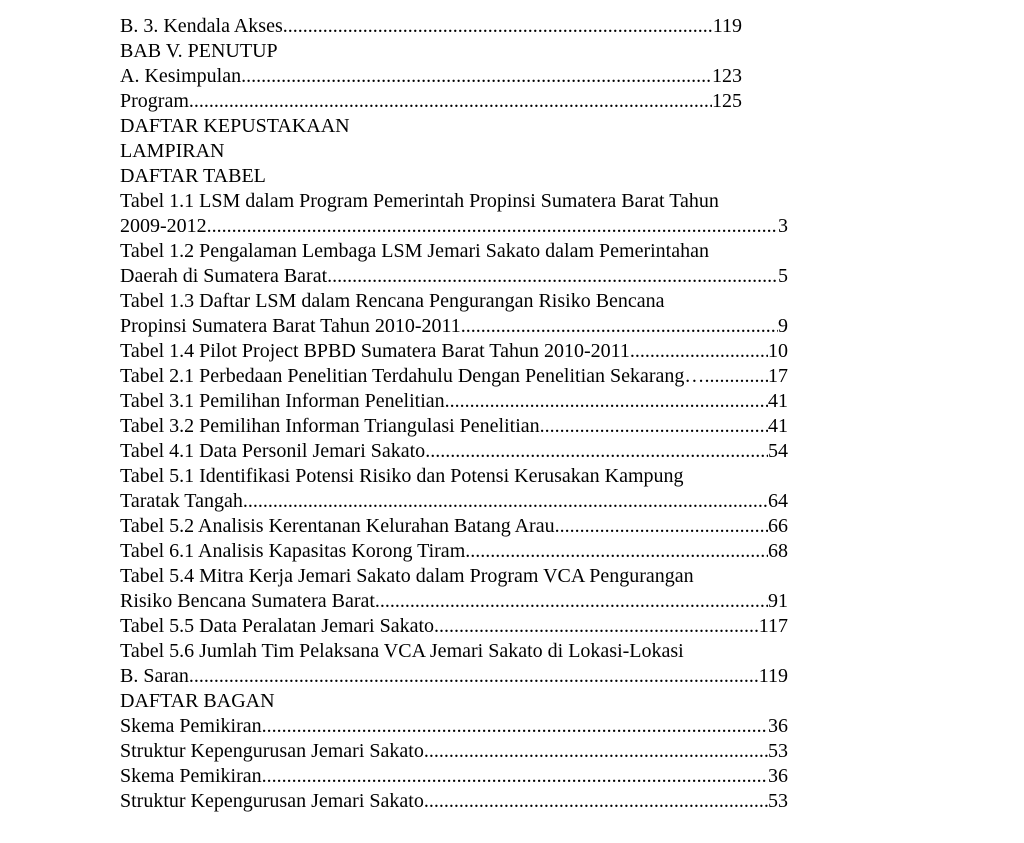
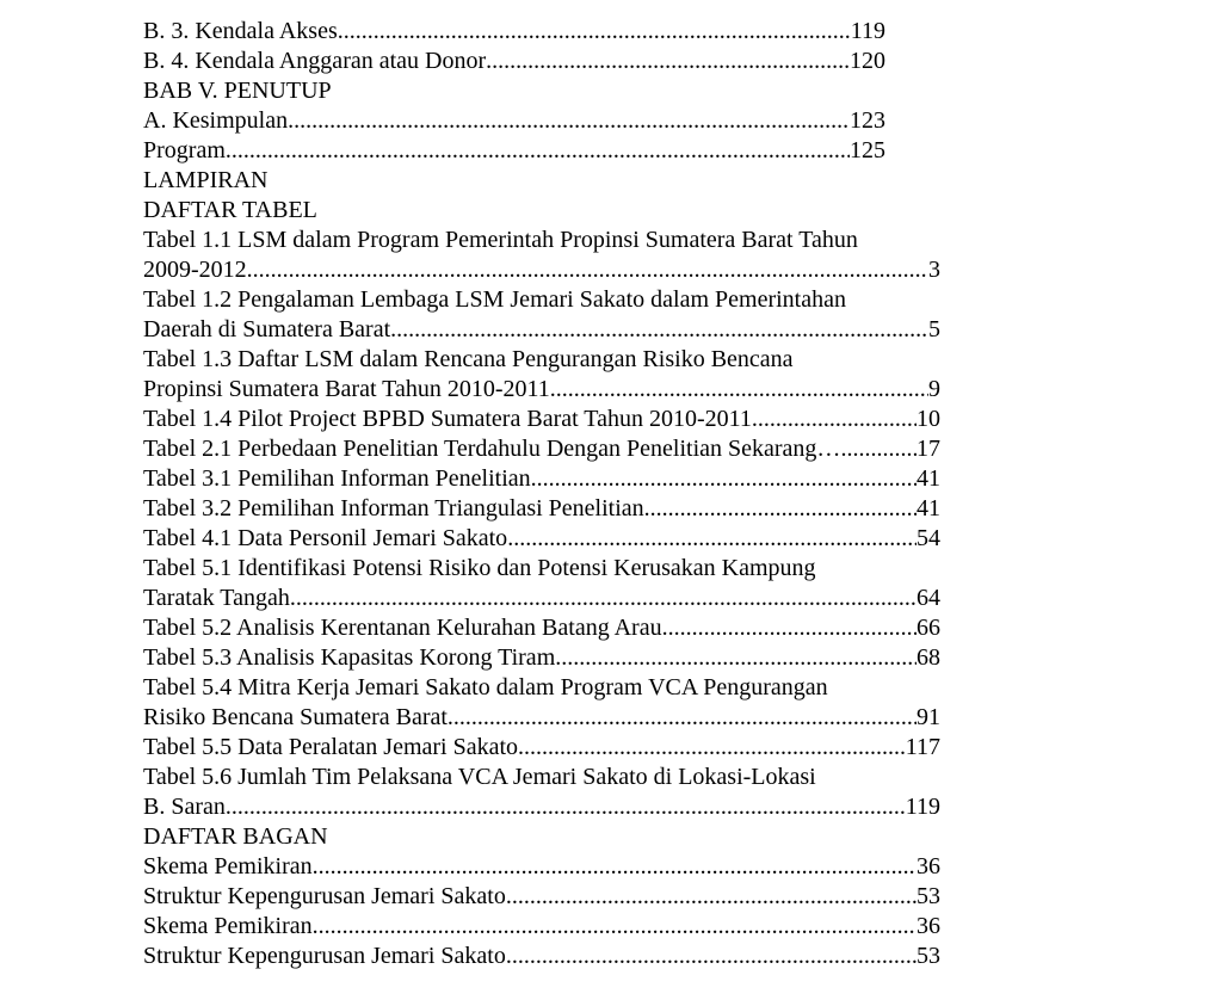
  B. 3. Kendala Akses
  119
+ B. 4. Kendala Anggaran atau Donor
+ 120
  BAB V. PENUTUP
  A. Kesimpulan
  123
  Program
  125
- DAFTAR KEPUSTAKAAN
  LAMPIRAN
  DAFTAR TABEL
  Tabel 1.1 LSM dalam Program Pemerintah Propinsi Sumatera Barat Tahun
  2009-2012
  3
  Tabel 1.2 Pengalaman Lembaga LSM Jemari Sakato dalam Pemerintahan
  Daerah di Sumatera Barat
  5
  Tabel 1.3 Daftar LSM dalam Rencana Pengurangan Risiko Bencana
  Propinsi Sumatera Barat Tahun 2010-2011
  9
  Tabel 1.4 Pilot Project BPBD Sumatera Barat Tahun 2010-2011
  10
  Tabel 2.1 Perbedaan Penelitian Terdahulu Dengan Penelitian Sekarang…
  17
  Tabel 3.1 Pemilihan Informan Penelitian
  41
  Tabel 3.2 Pemilihan Informan Triangulasi Penelitian
  41
  Tabel 4.1 Data Personil Jemari Sakato
  54
  Tabel 5.1 Identifikasi Potensi Risiko dan Potensi Kerusakan Kampung
  Taratak Tangah
  64
  Tabel 5.2 Analisis Kerentanan Kelurahan Batang Arau
  66
- Tabel 6.1 Analisis Kapasitas Korong Tiram
+ Tabel 5.3 Analisis Kapasitas Korong Tiram
  68
  Tabel 5.4 Mitra Kerja Jemari Sakato dalam Program VCA Pengurangan
  Risiko Bencana Sumatera Barat
  91
  Tabel 5.5 Data Peralatan Jemari Sakato
  117
  Tabel 5.6 Jumlah Tim Pelaksana VCA Jemari Sakato di Lokasi-Lokasi
  B. Saran
  119
  DAFTAR BAGAN
  Skema Pemikiran
  36
  Struktur Kepengurusan Jemari Sakato
  53
  Skema Pemikiran
  36
  Struktur Kepengurusan Jemari Sakato
  53
